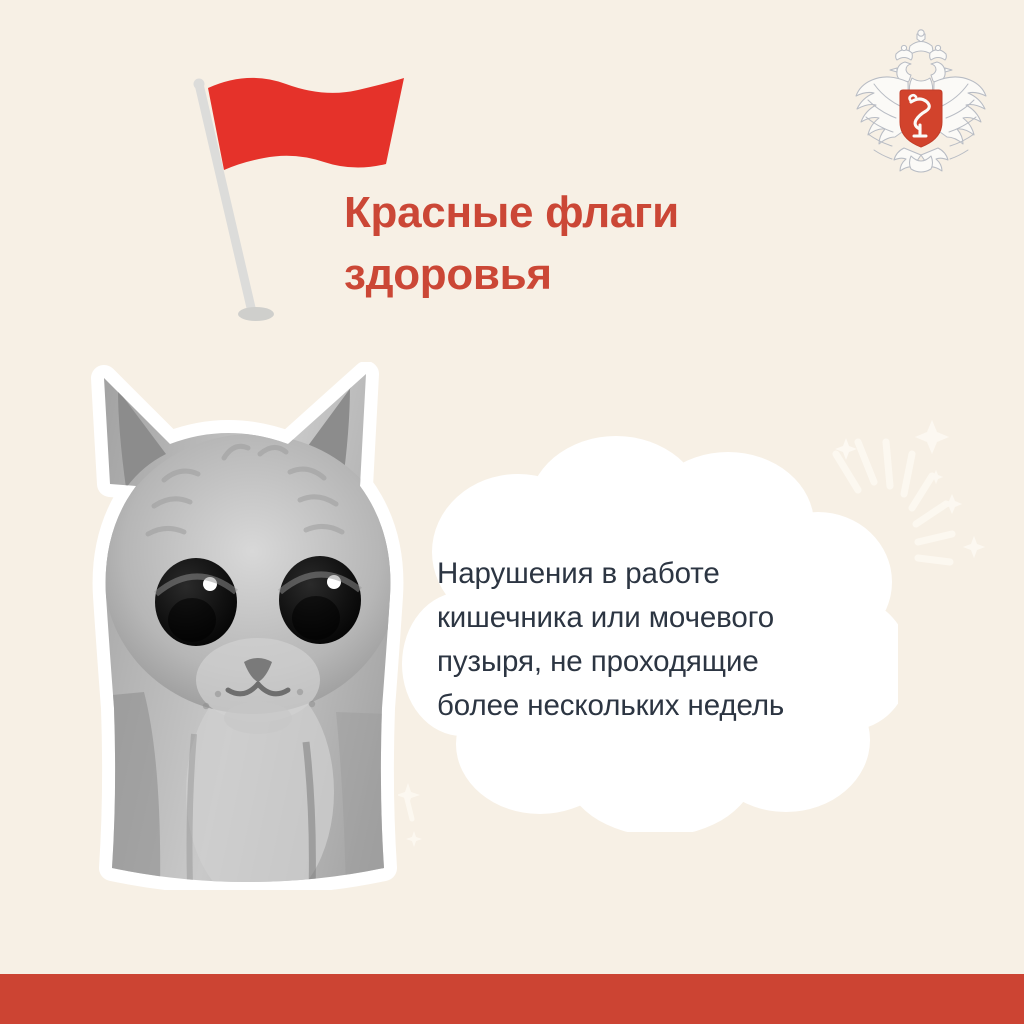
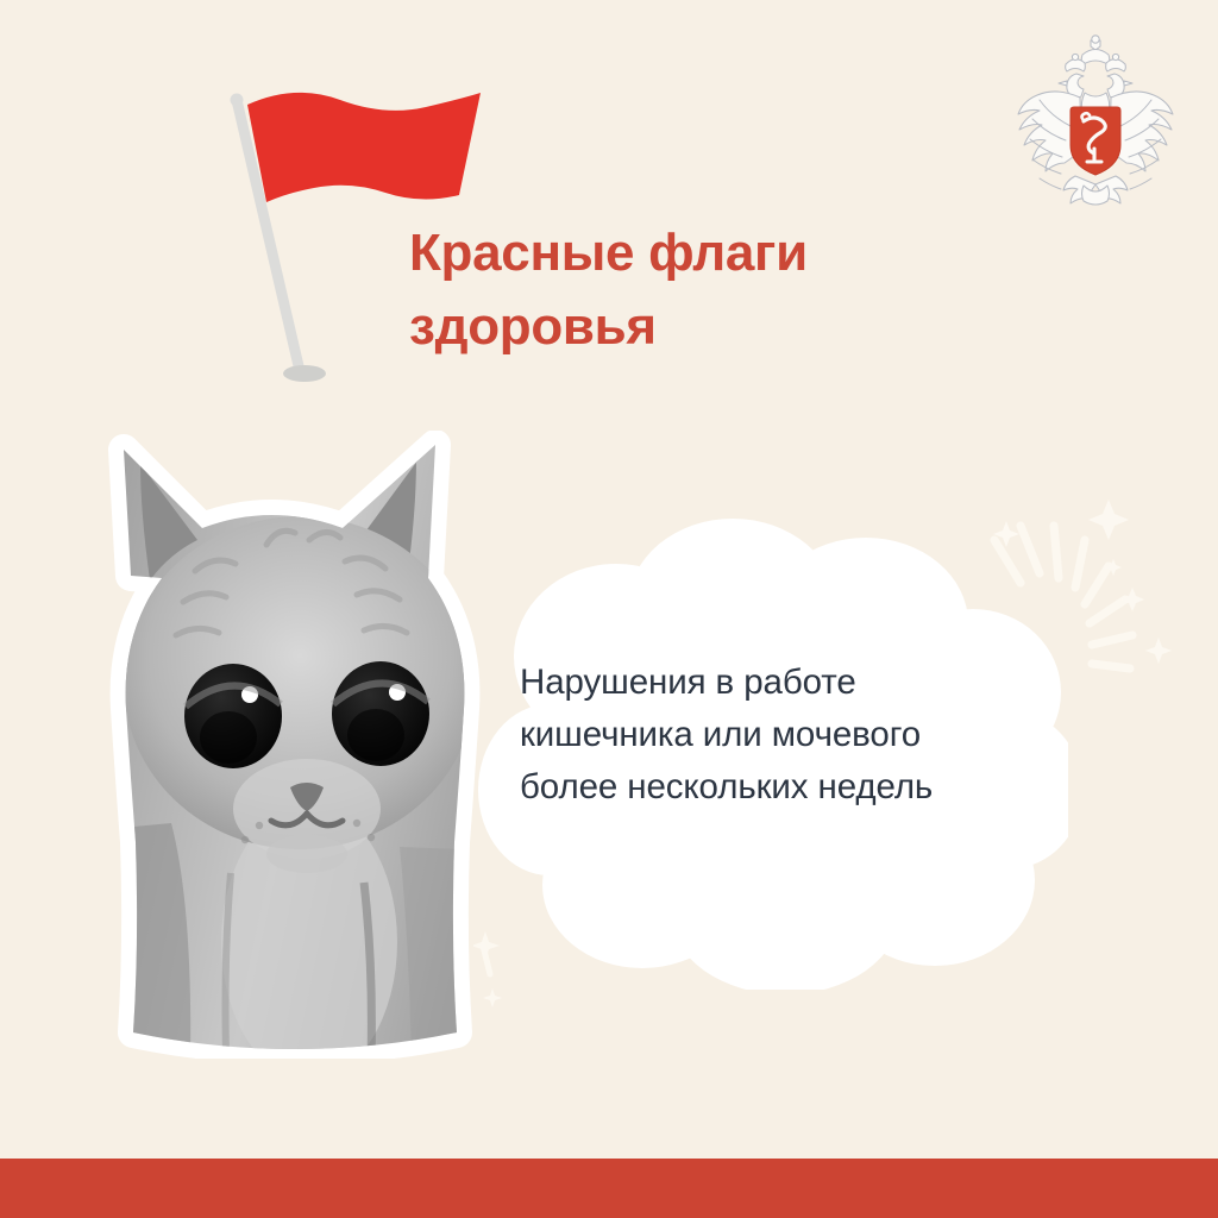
  Красные флаги
  здоровья
  Нарушения в работе
  кишечника или мочевого
- пузыря, не проходящие
  более нескольких недель
